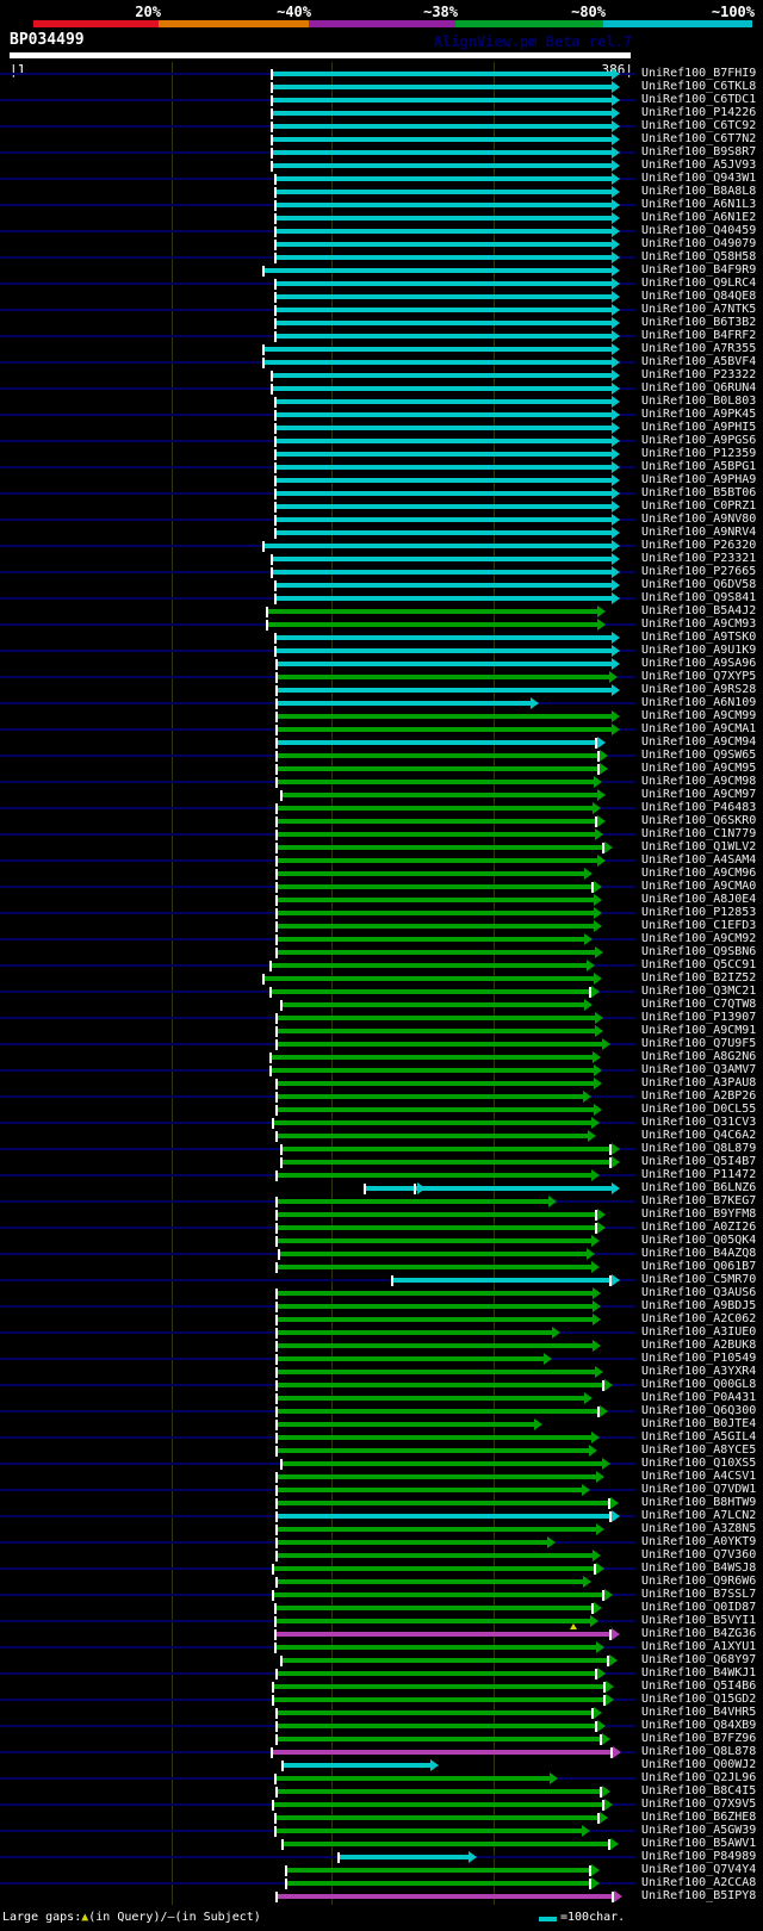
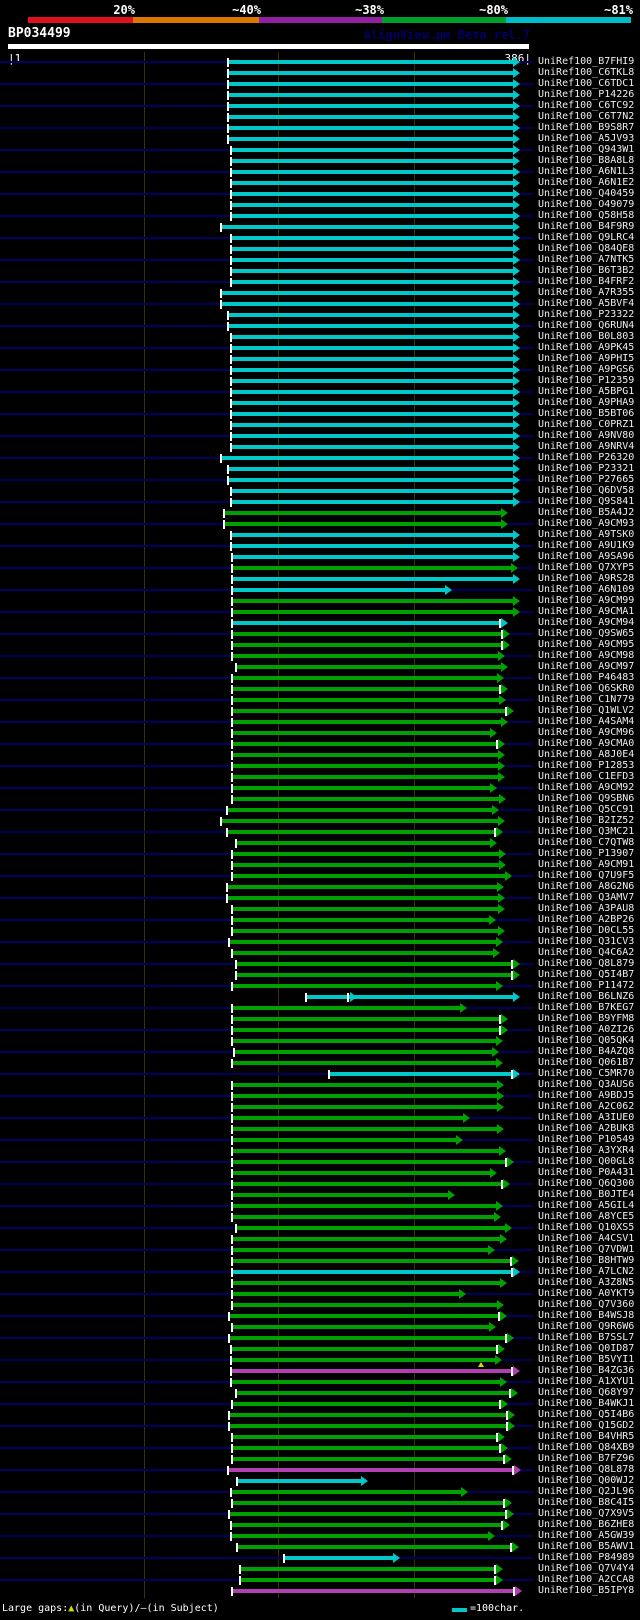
  20%
  ~40%
  ~38%
  ~80%
- ~100%
+ ~81%
  BP034499
  AlignView.pm Beta rel.7
  |1
  386|
  UniRef100_B7FHI9
  UniRef100_C6TKL8
  UniRef100_C6TDC1
  UniRef100_P14226
  UniRef100_C6TC92
  UniRef100_C6T7N2
  UniRef100_B9S8R7
  UniRef100_A5JV93
  UniRef100_Q943W1
  UniRef100_B8A8L8
  UniRef100_A6N1L3
  UniRef100_A6N1E2
  UniRef100_Q40459
  UniRef100_O49079
  UniRef100_Q58H58
  UniRef100_B4F9R9
  UniRef100_Q9LRC4
  UniRef100_Q84QE8
  UniRef100_A7NTK5
  UniRef100_B6T3B2
  UniRef100_B4FRF2
  UniRef100_A7R355
  UniRef100_A5BVF4
  UniRef100_P23322
  UniRef100_Q6RUN4
  UniRef100_B0L803
  UniRef100_A9PK45
  UniRef100_A9PHI5
  UniRef100_A9PGS6
  UniRef100_P12359
  UniRef100_A5BPG1
  UniRef100_A9PHA9
  UniRef100_B5BT06
  UniRef100_C0PRZ1
  UniRef100_A9NV80
  UniRef100_A9NRV4
  UniRef100_P26320
  UniRef100_P23321
  UniRef100_P27665
  UniRef100_Q6DV58
  UniRef100_Q9S841
  UniRef100_B5A4J2
  UniRef100_A9CM93
  UniRef100_A9TSK0
  UniRef100_A9U1K9
  UniRef100_A9SA96
  UniRef100_Q7XYP5
  UniRef100_A9RS28
  UniRef100_A6N109
  UniRef100_A9CM99
  UniRef100_A9CMA1
  UniRef100_A9CM94
  UniRef100_Q9SW65
  UniRef100_A9CM95
  UniRef100_A9CM98
  UniRef100_A9CM97
  UniRef100_P46483
  UniRef100_Q6SKR0
  UniRef100_C1N779
  UniRef100_Q1WLV2
  UniRef100_A4SAM4
  UniRef100_A9CM96
  UniRef100_A9CMA0
  UniRef100_A8J0E4
  UniRef100_P12853
  UniRef100_C1EFD3
  UniRef100_A9CM92
  UniRef100_Q9SBN6
  UniRef100_Q5CC91
  UniRef100_B2IZ52
  UniRef100_Q3MC21
  UniRef100_C7QTW8
  UniRef100_P13907
  UniRef100_A9CM91
  UniRef100_Q7U9F5
  UniRef100_A8G2N6
  UniRef100_Q3AMV7
  UniRef100_A3PAU8
  UniRef100_A2BP26
  UniRef100_D0CL55
  UniRef100_Q31CV3
  UniRef100_Q4C6A2
  UniRef100_Q8L879
  UniRef100_Q5I4B7
  UniRef100_P11472
  UniRef100_B6LNZ6
  UniRef100_B7KEG7
  UniRef100_B9YFM8
  UniRef100_A0ZI26
  UniRef100_Q05QK4
  UniRef100_B4AZQ8
  UniRef100_Q061B7
  UniRef100_C5MR70
  UniRef100_Q3AUS6
  UniRef100_A9BDJ5
  UniRef100_A2C062
  UniRef100_A3IUE0
  UniRef100_A2BUK8
  UniRef100_P10549
  UniRef100_A3YXR4
  UniRef100_Q00GL8
  UniRef100_P0A431
  UniRef100_Q6Q300
  UniRef100_B0JTE4
  UniRef100_A5GIL4
  UniRef100_A8YCE5
  UniRef100_Q10XS5
  UniRef100_A4CSV1
  UniRef100_Q7VDW1
  UniRef100_B8HTW9
  UniRef100_A7LCN2
  UniRef100_A3Z8N5
  UniRef100_A0YKT9
  UniRef100_Q7V360
  UniRef100_B4WSJ8
  UniRef100_Q9R6W6
  UniRef100_B7SSL7
  UniRef100_Q0ID87
  UniRef100_B5VYI1
  UniRef100_B4ZG36
  UniRef100_A1XYU1
  UniRef100_Q68Y97
  UniRef100_B4WKJ1
  UniRef100_Q5I4B6
  UniRef100_Q15GD2
  UniRef100_B4VHR5
  UniRef100_Q84XB9
  UniRef100_B7FZ96
  UniRef100_Q8L878
  UniRef100_Q00WJ2
  UniRef100_Q2JL96
  UniRef100_B8C4I5
  UniRef100_Q7X9V5
  UniRef100_B6ZHE8
  UniRef100_A5GW39
  UniRef100_B5AWV1
  UniRef100_P84989
  UniRef100_Q7V4Y4
  UniRef100_A2CCA8
  UniRef100_B5IPY8
  Large gaps:▲(in Query)/—(in Subject)
  =100char.
